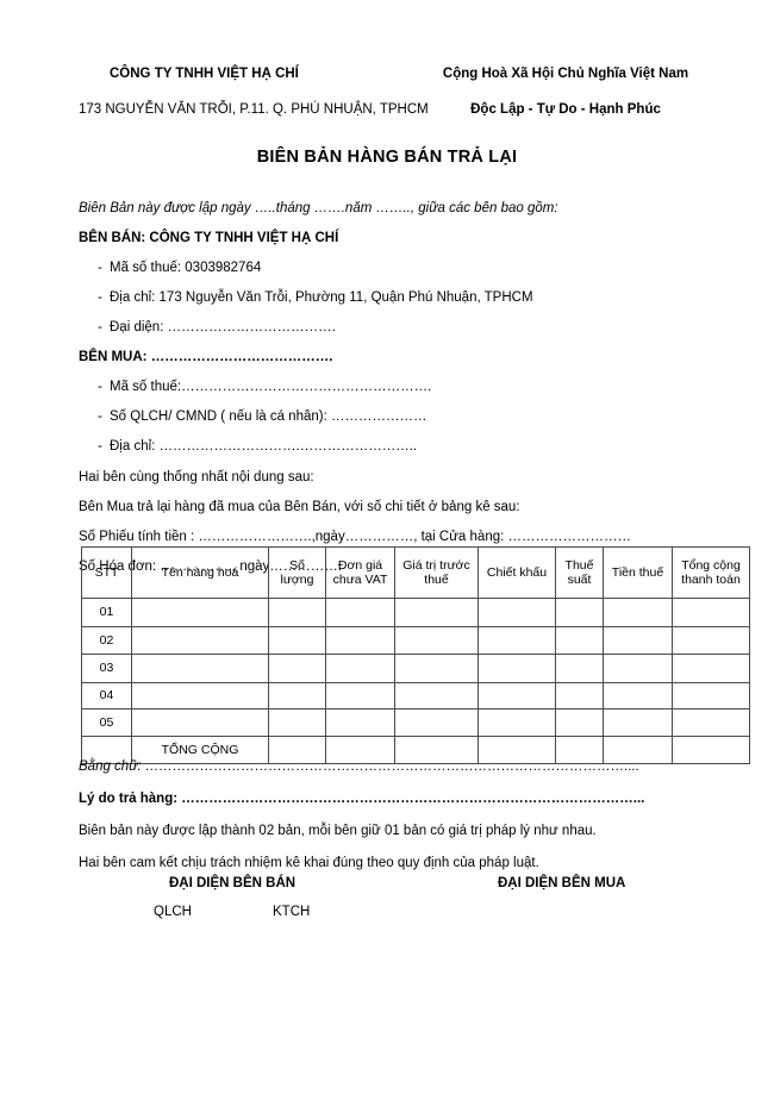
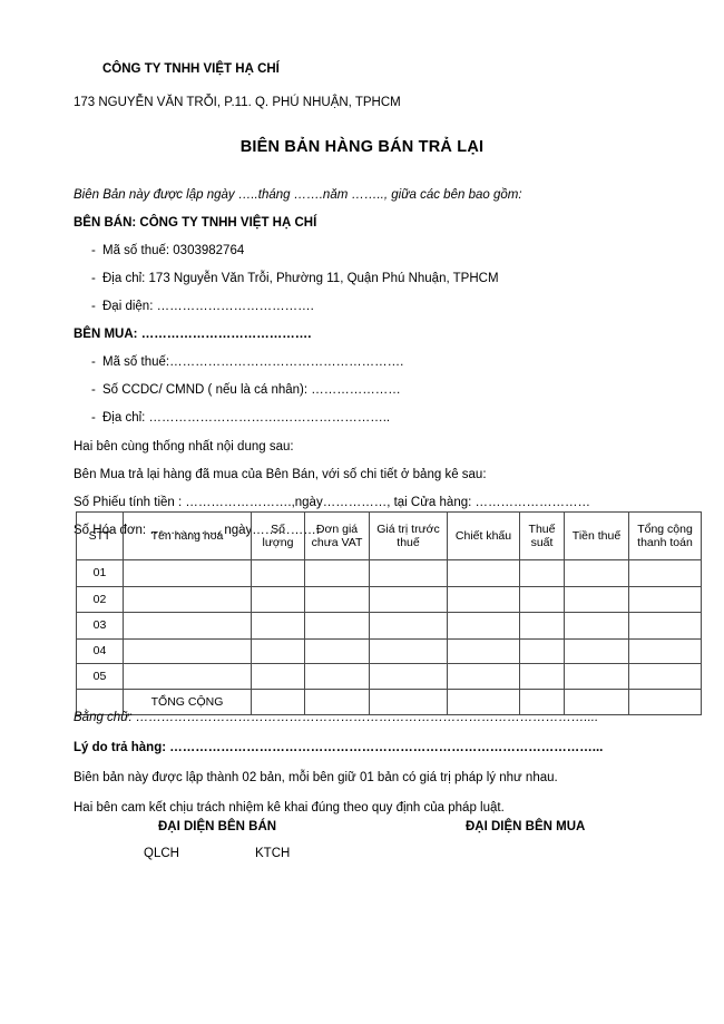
  CÔNG TY TNHH VIỆT HẠ CHÍ
  173 NGUYỄN VĂN TRỖI, P.11. Q. PHÚ NHUẬN, TPHCM
- Cộng Hoà Xã Hội Chủ Nghĩa Việt Nam
- Độc Lập - Tự Do - Hạnh Phúc
  BIÊN BẢN HÀNG BÁN TRẢ LẠI
  Biên Bản này được lập ngày …..tháng …….năm …….., giữa các bên bao gồm:
  BÊN BÁN: CÔNG TY TNHH VIỆT HẠ CHÍ
  - Mã số thuế: 0303982764
  - Địa chỉ: 173 Nguyễn Văn Trỗi, Phường 11, Quận Phú Nhuận, TPHCM
  - Đại diện: ……………………………….
  BÊN MUA: ………………………………….
  - Mã số thuế:……………………………………………….
- - Số QLCH/ CMND ( nếu là cá nhân): …………………
+ - Số CCDC/ CMND ( nếu là cá nhân): …………………
  - Địa chỉ: ………………………….……………………..
  Hai bên cùng thống nhất nội dung sau:
  Bên Mua trả lại hàng đã mua của Bên Bán, với số chi tiết ở bảng kê sau:
  Số Phiếu tính tiền : …………………….,ngày……………, tại Cửa hàng: ………………………
  Số Hóa đơn: ……………., ngày…………….
  STT	Tên hàng hoá	Số lượng	Đơn giá chưa VAT	Giá trị trước thuế	Chiết khấu	Thuế suất	Tiền thuế	Tổng cộng thanh toán
  01
  02
  03
  04
  05
  	TỔNG CỘNG
  Bằng chữ: ……………………………………………………………………………………………....
  Lý do trả hàng: ………………………………………………………………………………………...
  Biên bản này được lập thành 02 bản, mỗi bên giữ 01 bản có giá trị pháp lý như nhau.
  Hai bên cam kết chịu trách nhiệm kê khai đúng theo quy định của pháp luật.
  ĐẠI DIỆN BÊN BÁN
  ĐẠI DIỆN BÊN MUA
  QLCH
  KTCH
